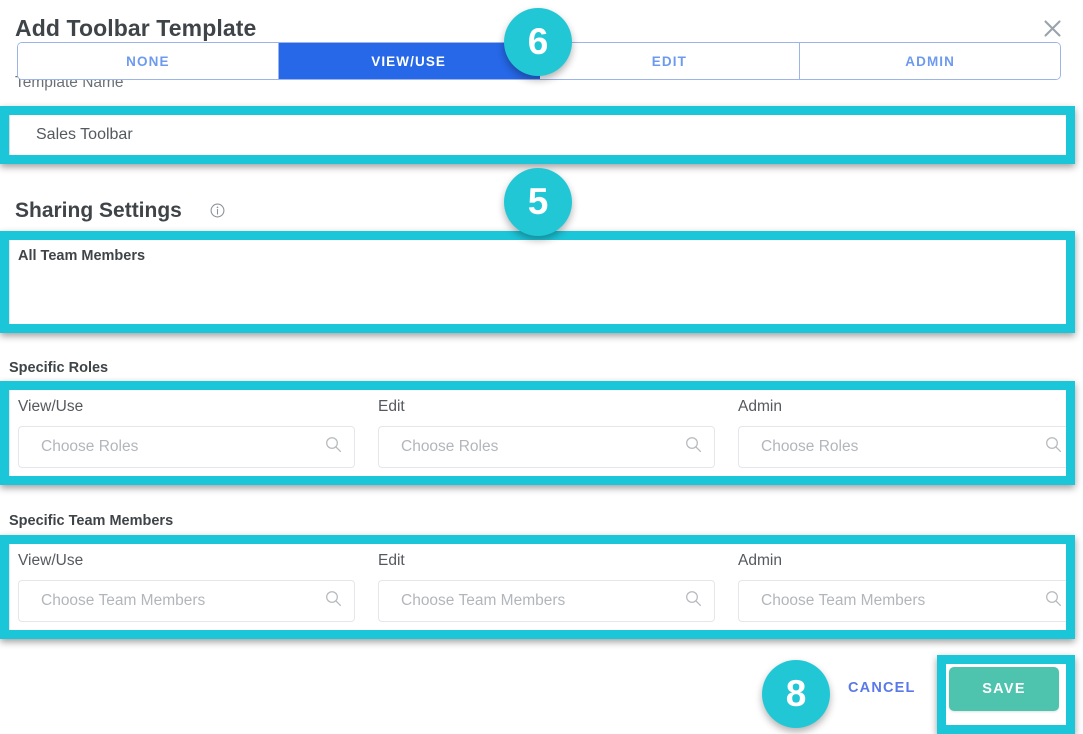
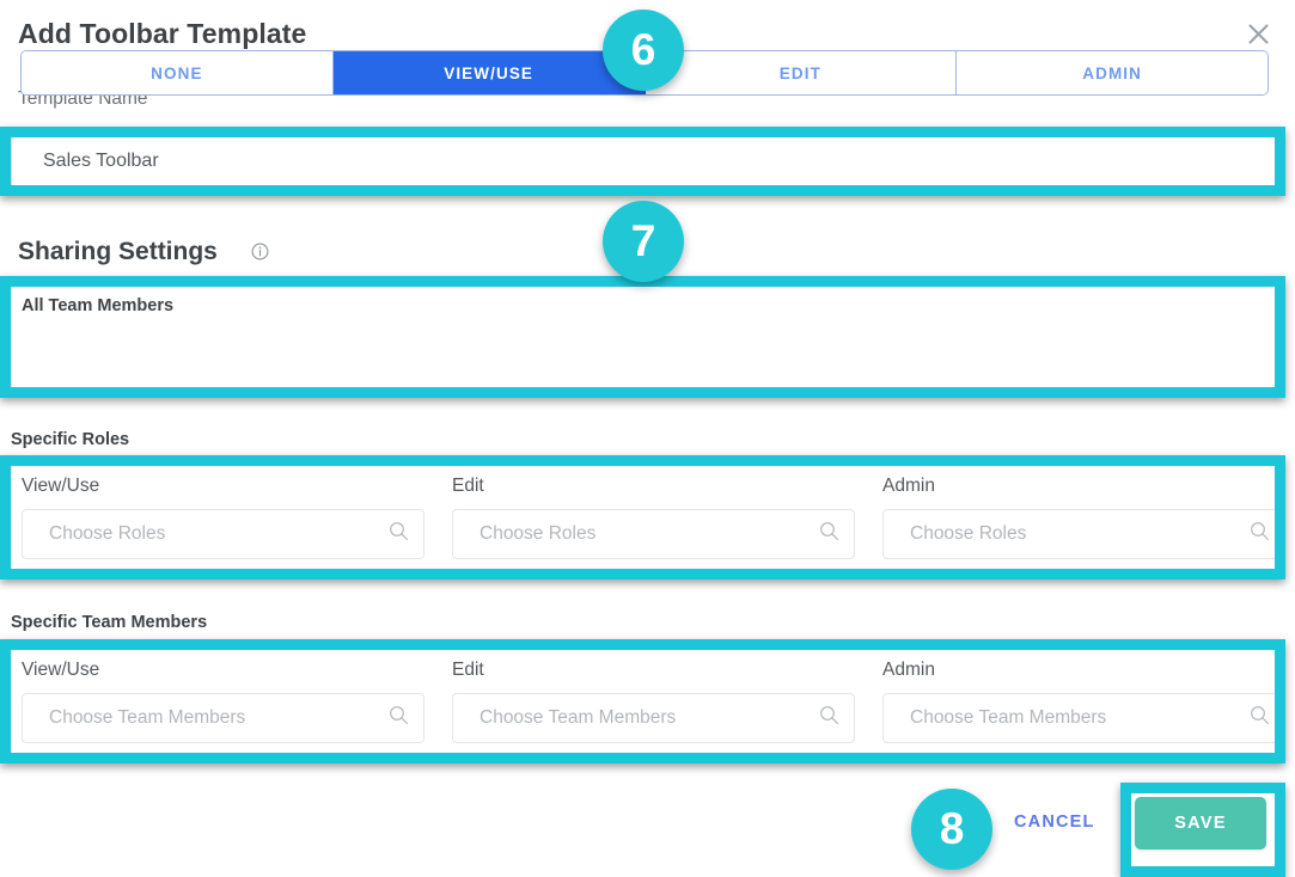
  Add Toolbar Template
  Template Name
  Sales Toolbar
  6
  Sharing Settings
  All Team Members
  NONE
  VIEW/USE
  EDIT
  ADMIN
- 5
+ 7
  Specific Roles
  View/Use
  Choose Roles
  Edit
  Choose Roles
  Admin
  Choose Roles
  Specific Team Members
  View/Use
  Choose Team Members
  Edit
  Choose Team Members
  Admin
  Choose Team Members
  CANCEL
  SAVE
  8
